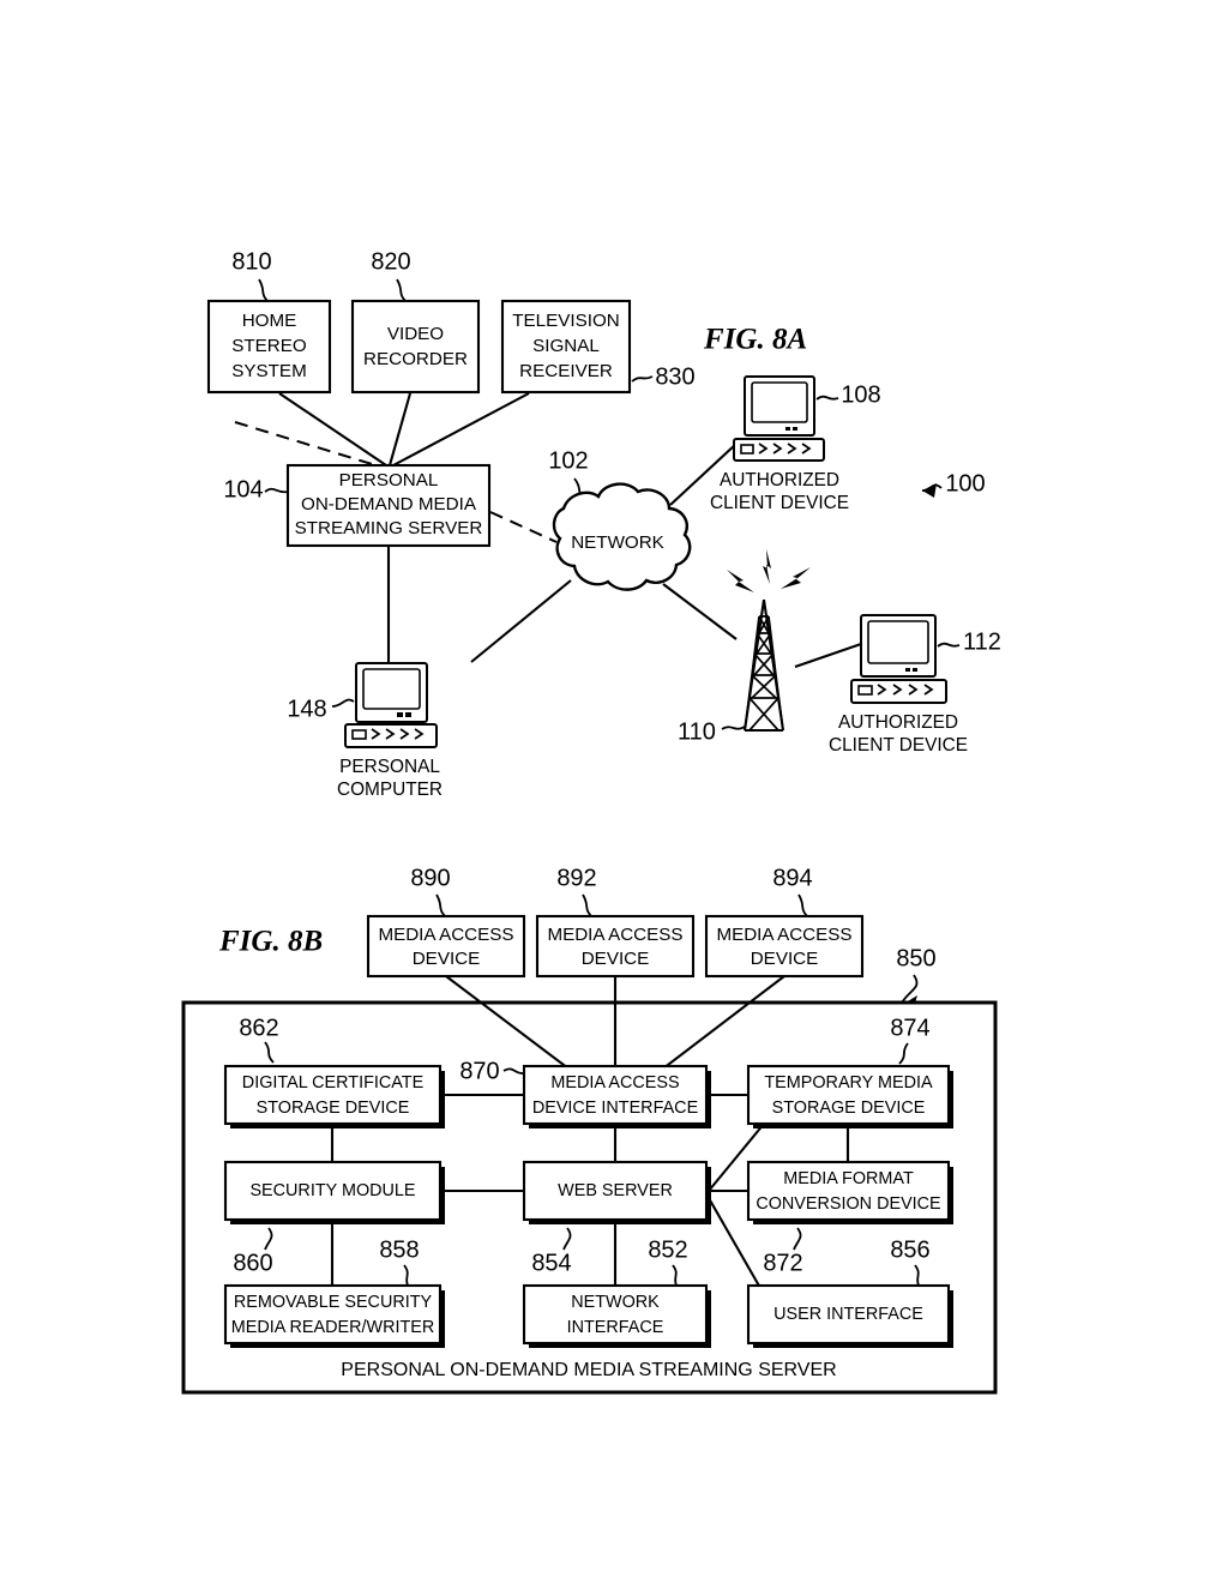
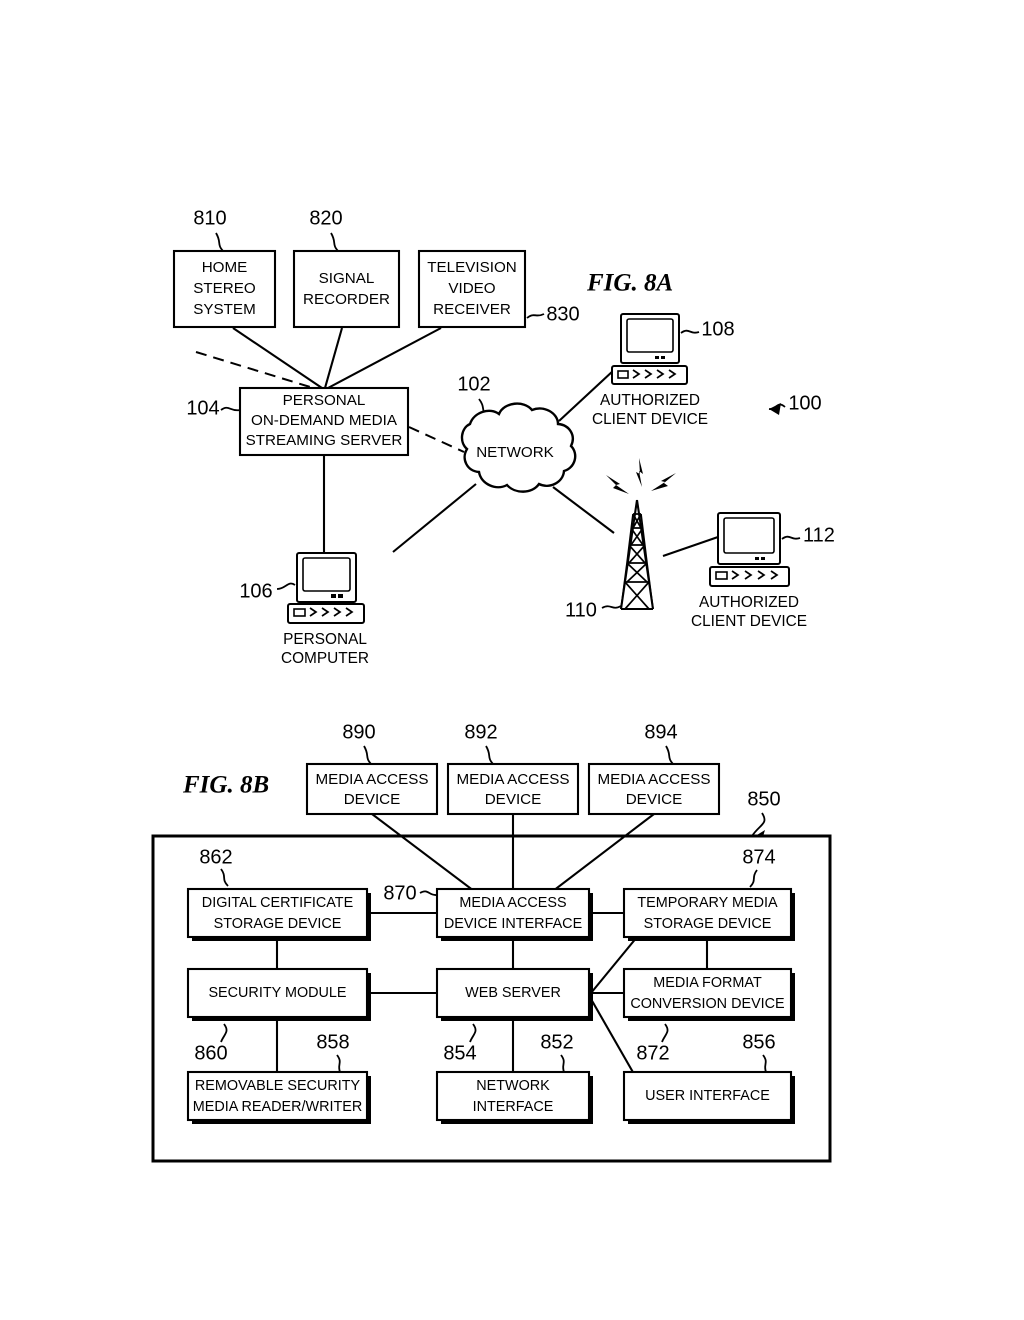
  FIG. 8A
  810
  HOME
  STEREO
  SYSTEM
  820
- VIDEO
+ SIGNAL
  RECORDER
  TELEVISION
- SIGNAL
+ VIDEO
  RECEIVER
  830
  104
  PERSONAL
  ON-DEMAND MEDIA
  STREAMING SERVER
  102
  NETWORK
  100
  108
  AUTHORIZED
  CLIENT DEVICE
  110
  112
  AUTHORIZED
  CLIENT DEVICE
- 148
+ 106
  PERSONAL
  COMPUTER
  FIG. 8B
  890
  MEDIA ACCESS
  DEVICE
  892
  MEDIA ACCESS
  DEVICE
  894
  MEDIA ACCESS
  DEVICE
  850
  862
  DIGITAL CERTIFICATE
  STORAGE DEVICE
  870
  MEDIA ACCESS
  DEVICE INTERFACE
  874
  TEMPORARY MEDIA
  STORAGE DEVICE
  SECURITY MODULE
  WEB SERVER
  MEDIA FORMAT
  CONVERSION DEVICE
  860
  858
  854
  852
  872
  856
  REMOVABLE SECURITY
  MEDIA READER/WRITER
  NETWORK
  INTERFACE
  USER INTERFACE
- PERSONAL ON-DEMAND MEDIA STREAMING SERVER
